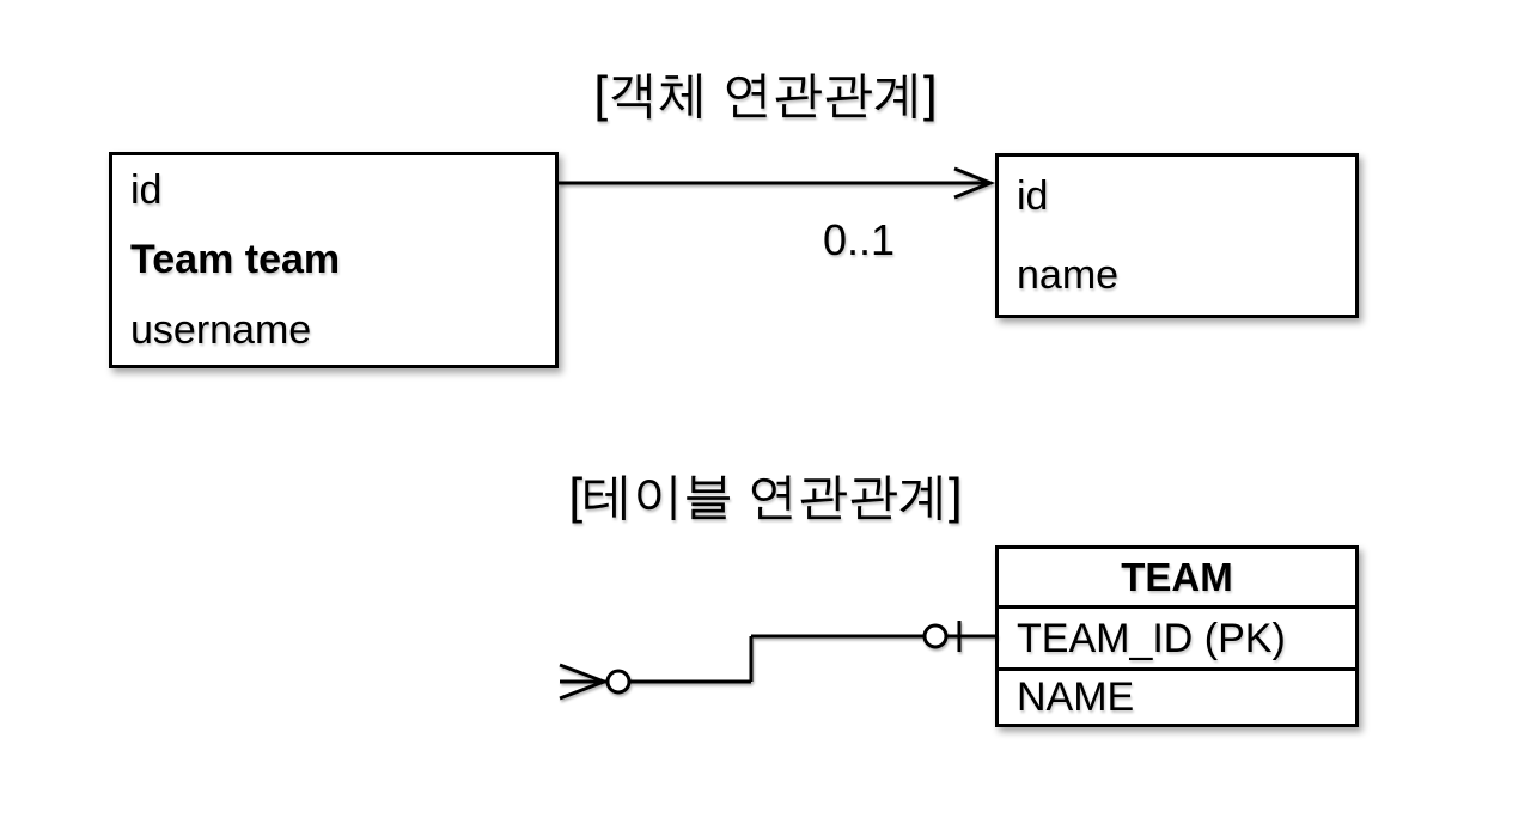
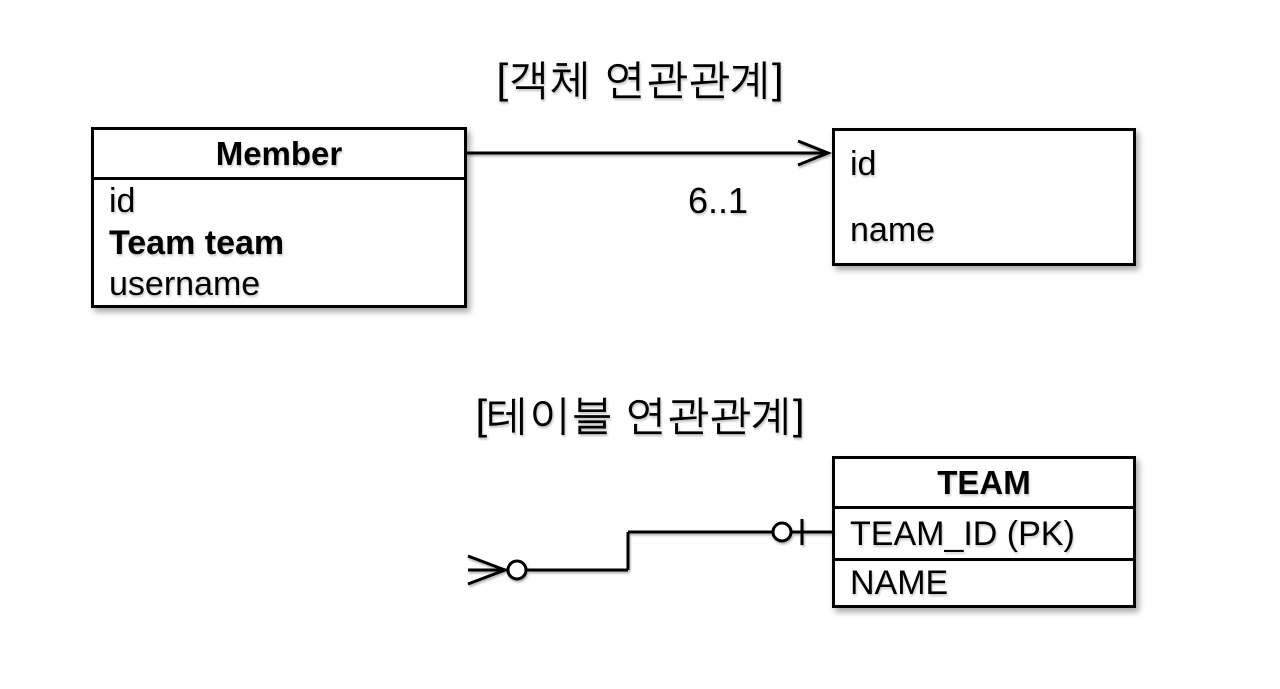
  [객체 연관관계]
  [테이블 연관관계]
+ Member
  id
  Team team
  username
  id
  name
- 0..1
+ 6..1
  TEAM
  TEAM_ID (PK)
  NAME
